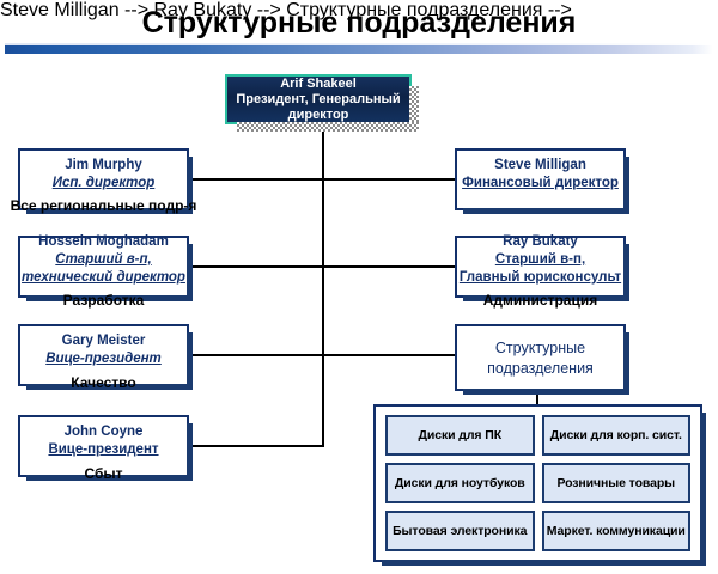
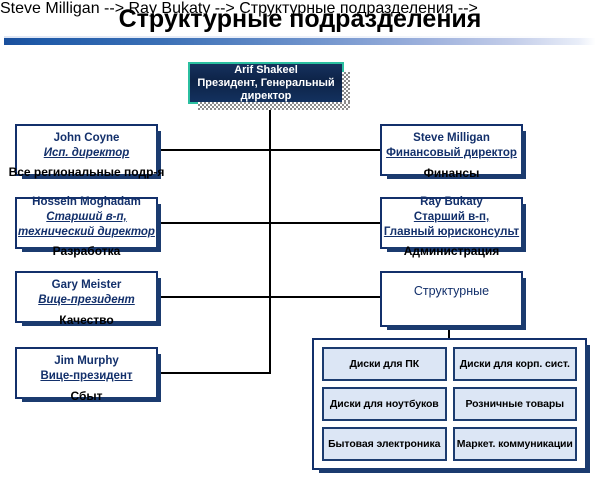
  Структурные подразделения
  Steve Milligan --> Ray Bukaty --> Структурные подразделения -->
  Arif Shakeel
  Президент, Генеральный
  директор
- Jim Murphy
+ John Coyne
  Исп. директор
  Все региональные подр-я
  Hossein Moghadam
  Старший в-п,
  технический директор
  Разработка
  Gary Meister
  Вице-президент
  Качество
- John Coyne
+ Jim Murphy
  Вице-президент
  Сбыт
  Steve Milligan
  Финансовый директор
+ Финансы
  Ray Bukaty
  Старший в-п,
  Главный юрисконсульт
  Администрация
  Структурные
- подразделения
  Диски для ПК
  Диски для корп. сист.
  Диски для ноутбуков
  Розничные товары
  Бытовая электроника
  Маркет. коммуникации
